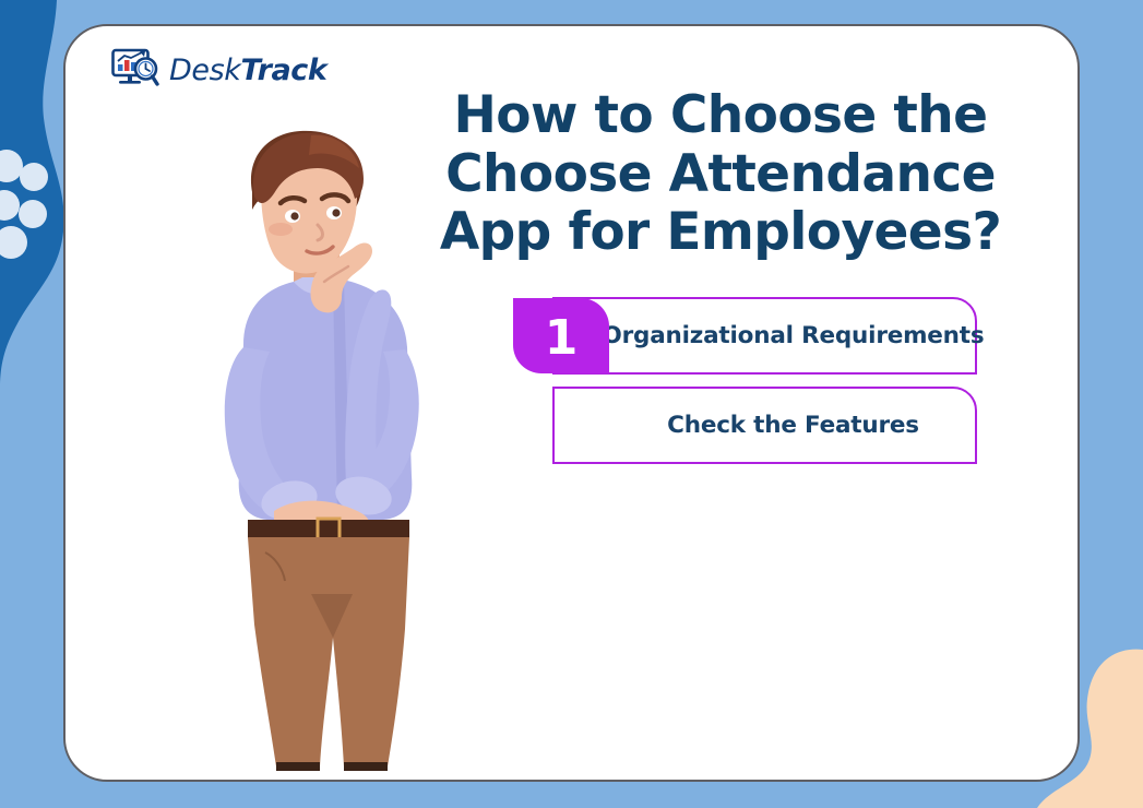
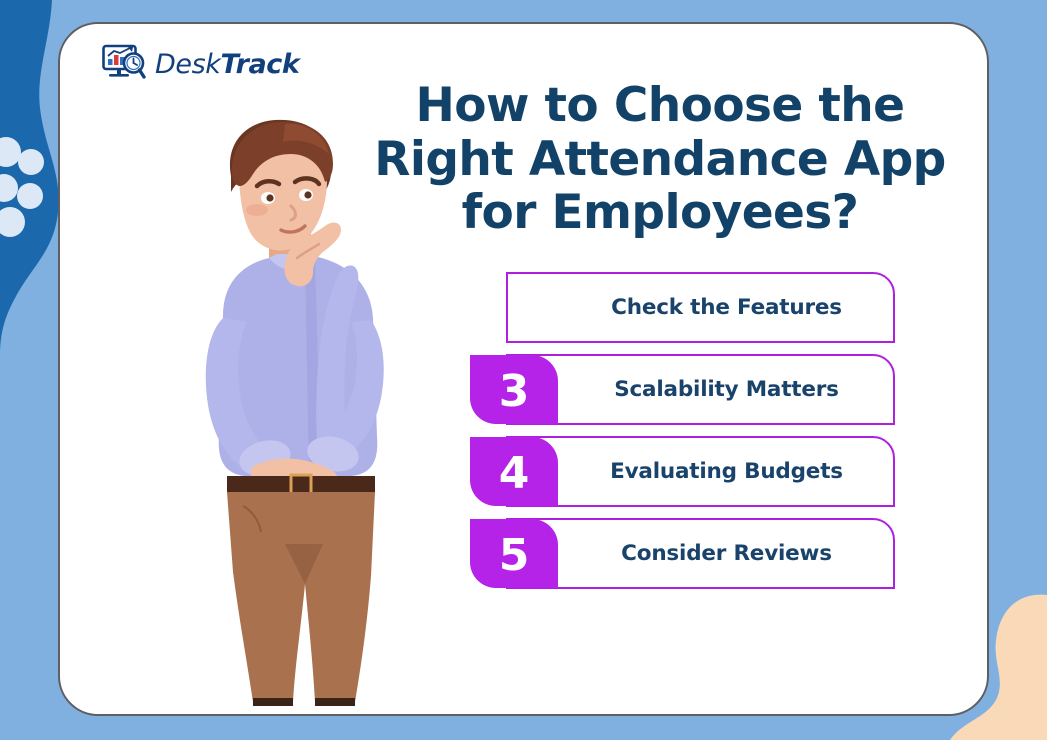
  DeskTrack
- How to Choose the Choose Attendance App for Employees?
+ How to Choose the Right Attendance App for Employees?
- Organizational Requirements
- 1
  Check the Features
+ Scalability Matters
+ 3
+ Evaluating Budgets
+ 4
+ Consider Reviews
+ 5
